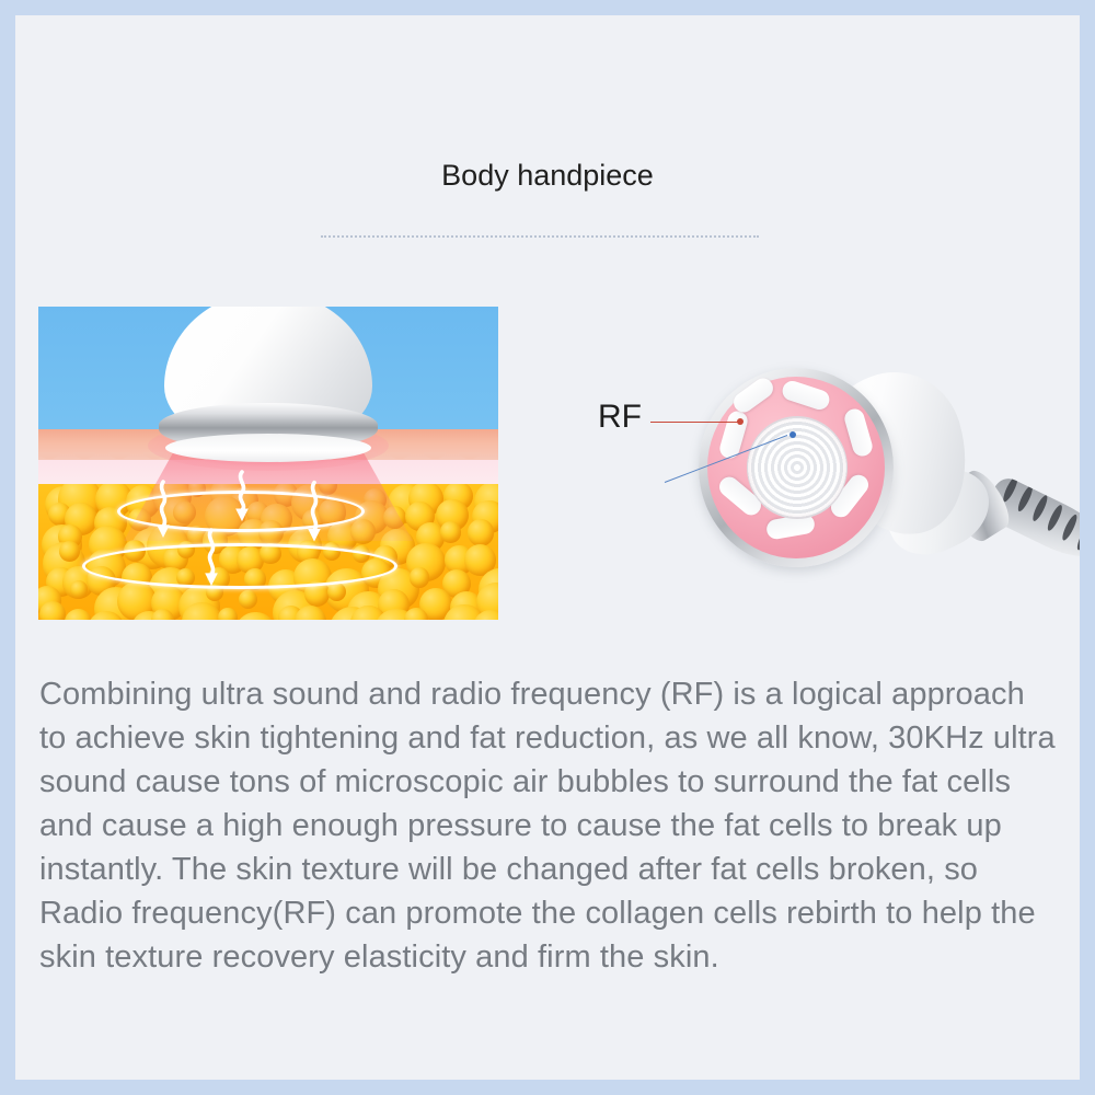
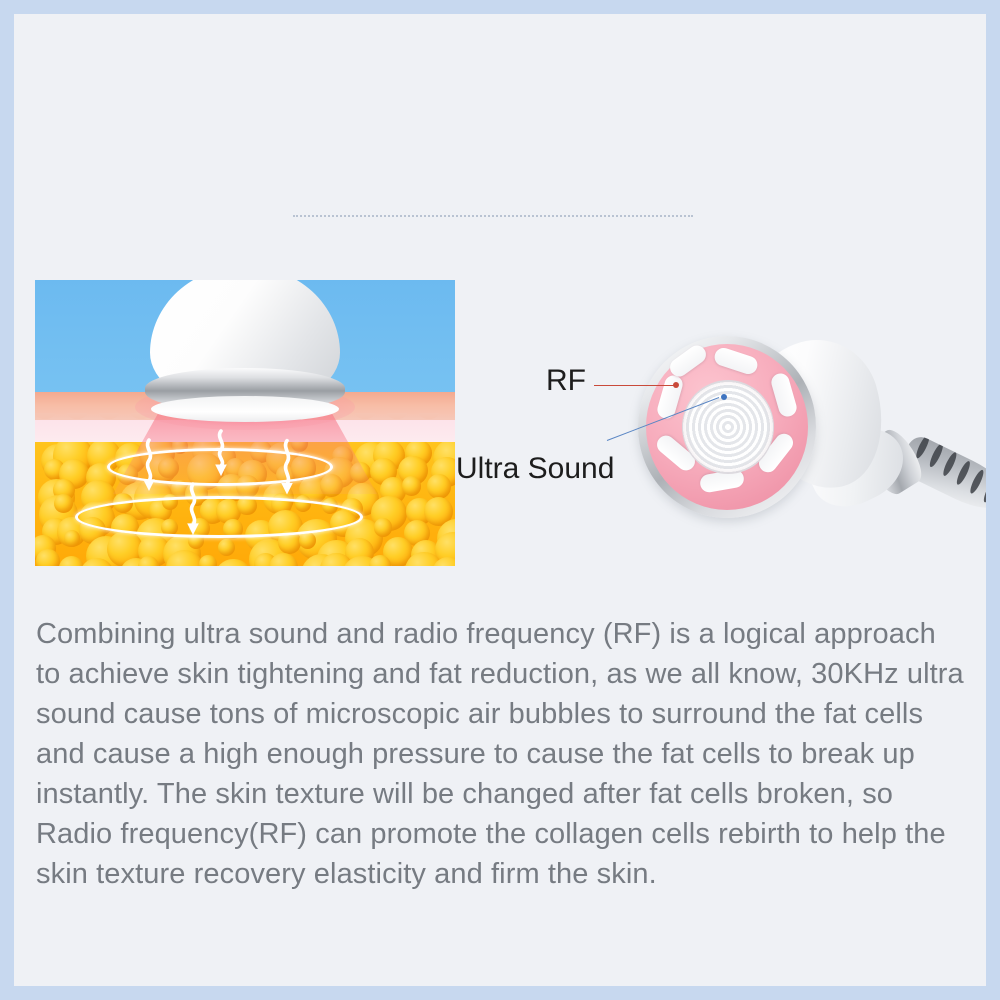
- Body handpiece
  RF
+ Ultra Sound
  Combining ultra sound and radio frequency (RF) is a logical approach to achieve skin tightening and fat reduction, as we all know, 30KHz ultra sound cause tons of microscopic air bubbles to surround the fat cells and cause a high enough pressure to cause the fat cells to break up instantly. The skin texture will be changed after fat cells broken, so Radio frequency(RF) can promote the collagen cells rebirth to help the skin texture recovery elasticity and firm the skin.
